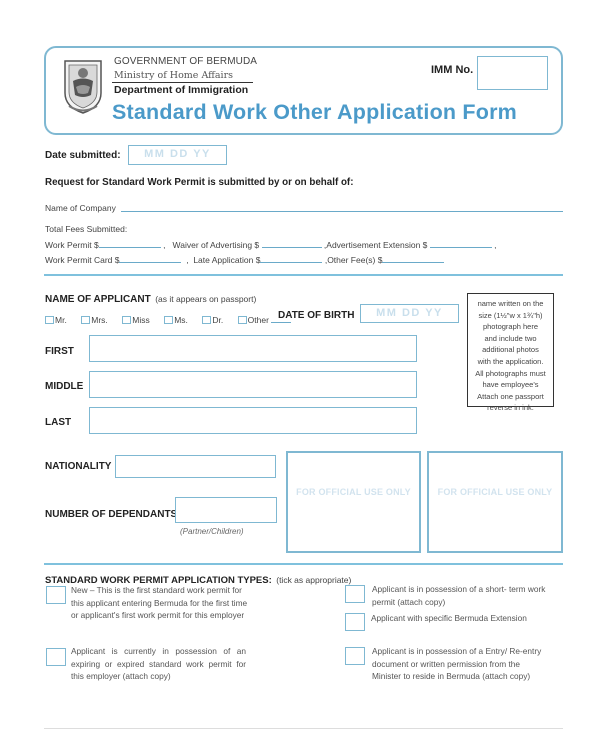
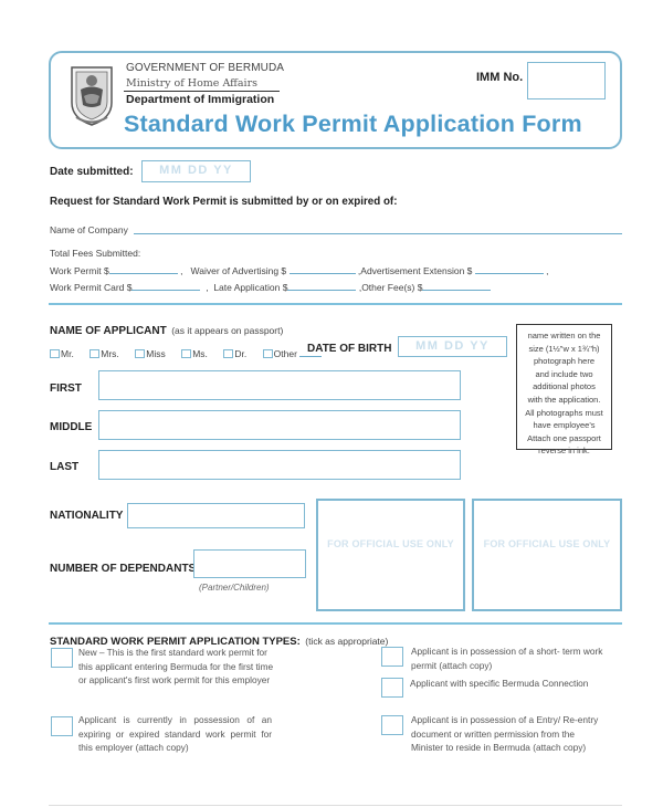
  GOVERNMENT OF BERMUDA
  Ministry of Home Affairs
  Department of Immigration
  IMM No.
- Standard Work Other Application Form
+ Standard Work Permit Application Form
  Date submitted:
  MM DD YY
- Request for Standard Work Permit is submitted by or on behalf of:
+ Request for Standard Work Permit is submitted by or on expired of:
  Name of Company
  Total Fees Submitted:
  Work Permit $ , Waiver of Advertising $ ,Advertisement Extension $ ,
  Work Permit Card $ , Late Application $ ,Other Fee(s) $
  NAME OF APPLICANT (as it appears on passport)
  Mr. Mrs. Miss Ms. Dr. Other
  DATE OF BIRTH
  MM DD YY
  name written on the
  size (1½"w x 1¾"h)
  photograph here
  and include two
  additional photos
  with the application.
  All photographs must
  have employee's
  Attach one passport
  reverse in ink.
  FIRST
  MIDDLE
  LAST
  NATIONALITY
  NUMBER OF DEPENDANTS
  (Partner/Children)
  FOR OFFICIAL USE ONLY
  FOR OFFICIAL USE ONLY
  STANDARD WORK PERMIT APPLICATION TYPES: (tick as appropriate)
  New – This is the first standard work permit for this applicant entering Bermuda for the first time or applicant's first work permit for this employer
  Applicant is in possession of a short- term work permit (attach copy)
- Applicant with specific Bermuda Extension
+ Applicant with specific Bermuda Connection
  Applicant is currently in possession of an expiring or expired standard work permit for this employer (attach copy)
  Applicant is in possession of a Entry/ Re-entry document or written permission from the Minister to reside in Bermuda (attach copy)
